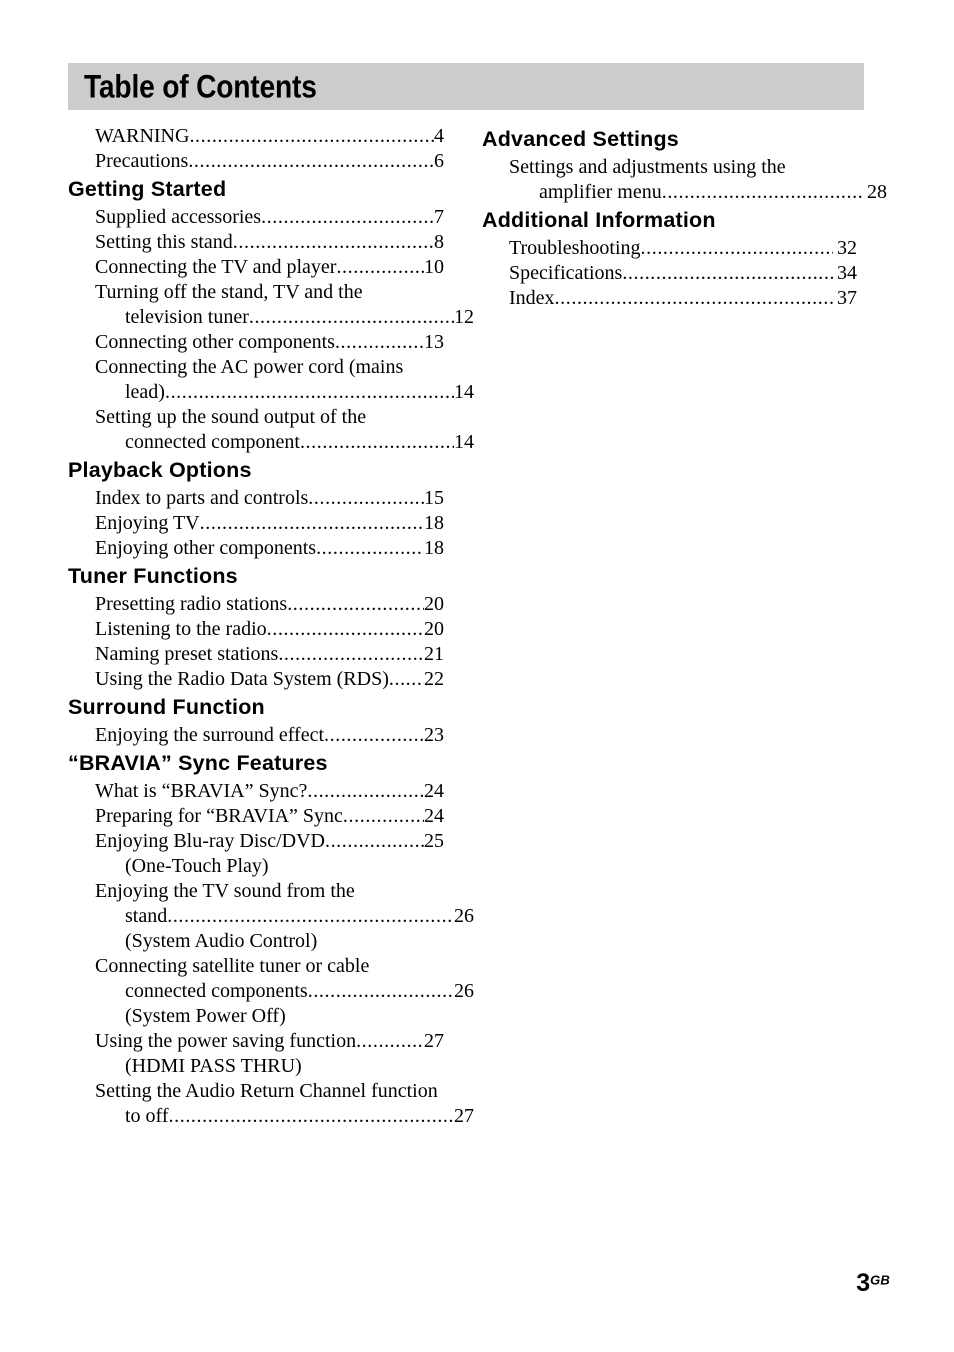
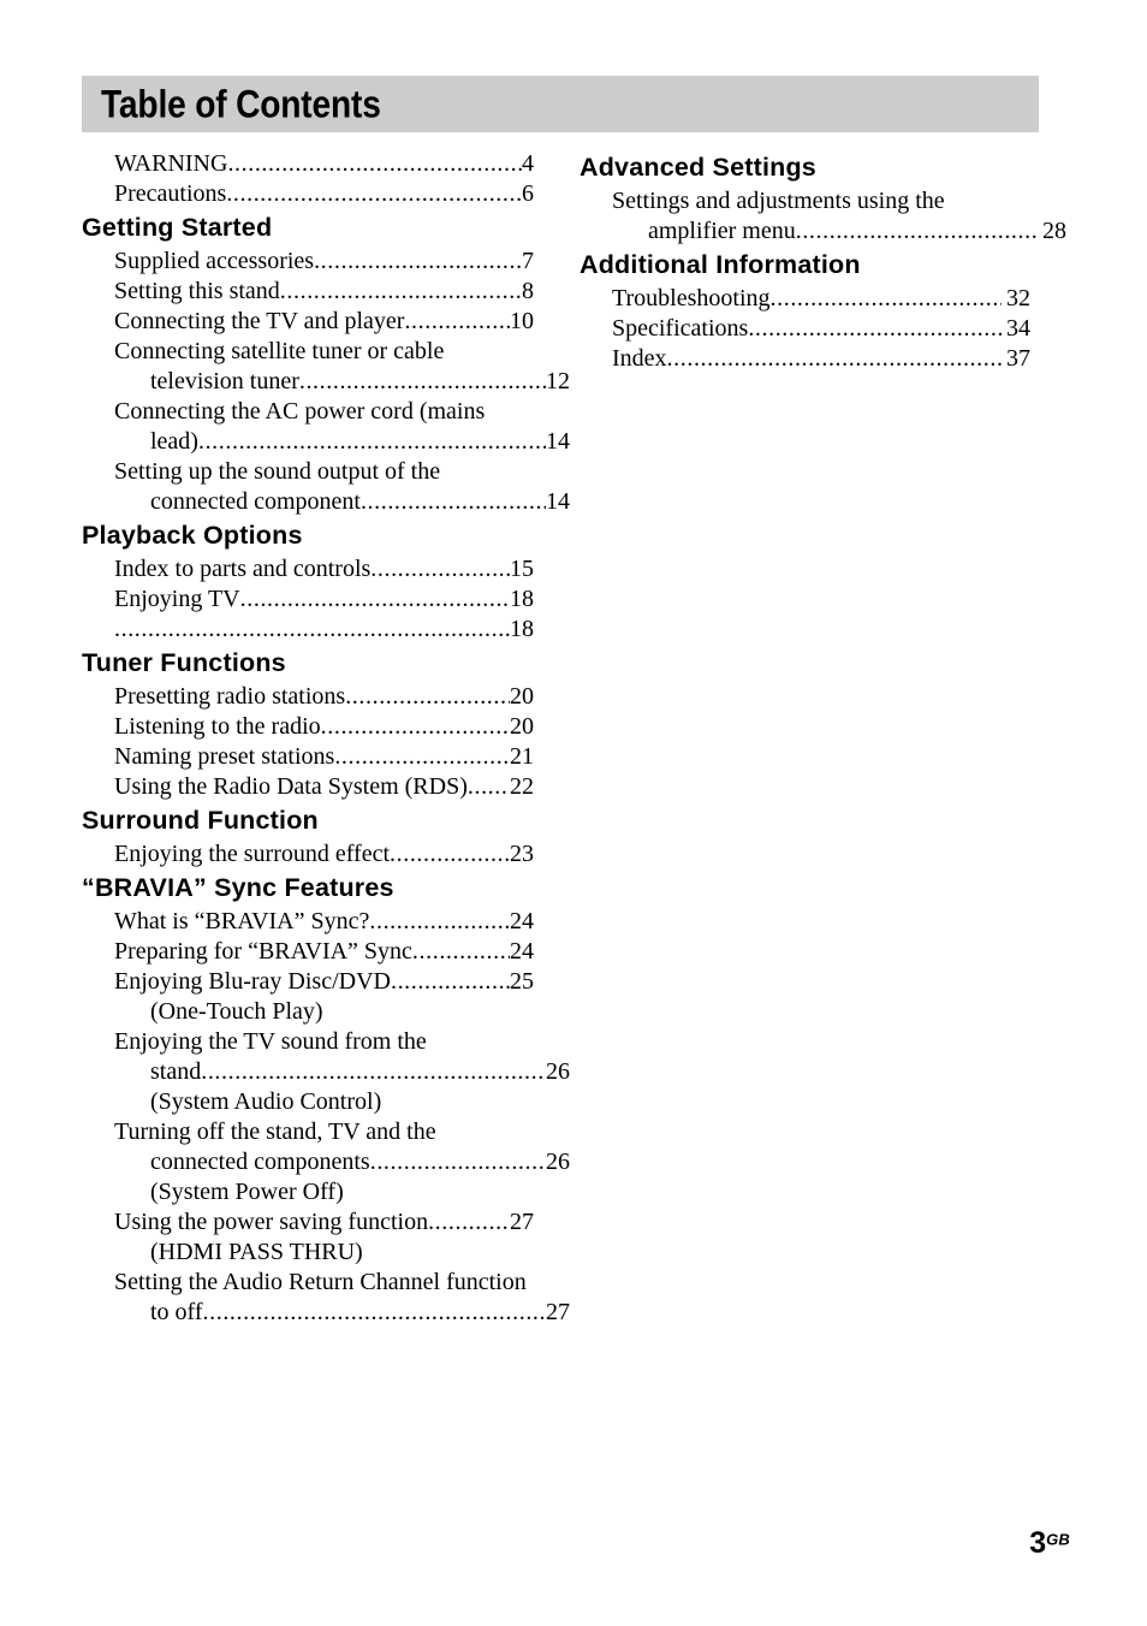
  Table of Contents
  WARNING
  4
  Precautions
  6
  Getting Started
  Supplied accessories
  7
  Setting this stand
  8
  Connecting the TV and player
  10
- Turning off the stand, TV and the
+ Connecting satellite tuner or cable
  television tuner
  12
- Connecting other components
- 13
  Connecting the AC power cord (mains
  lead)
  14
  Setting up the sound output of the
  connected component
  14
  Playback Options
  Index to parts and controls
  15
  Enjoying TV
  18
- Enjoying other components
  18
  Tuner Functions
  Presetting radio stations
  20
  Listening to the radio
  20
  Naming preset stations
  21
  Using the Radio Data System (RDS)
  22
  Surround Function
  Enjoying the surround effect
  23
  “BRAVIA” Sync Features
  What is “BRAVIA” Sync?
  24
  Preparing for “BRAVIA” Sync
  24
  Enjoying Blu-ray Disc/DVD
  25
  (One-Touch Play)
  Enjoying the TV sound from the
  stand
  26
  (System Audio Control)
- Connecting satellite tuner or cable
+ Turning off the stand, TV and the
  connected components
  26
  (System Power Off)
  Using the power saving function
  27
  (HDMI PASS THRU)
  Setting the Audio Return Channel function
  to off
  27
  Advanced Settings
  Settings and adjustments using the
  amplifier menu
  28
  Additional Information
  Troubleshooting
  32
  Specifications
  34
  Index
  37
  3GB
